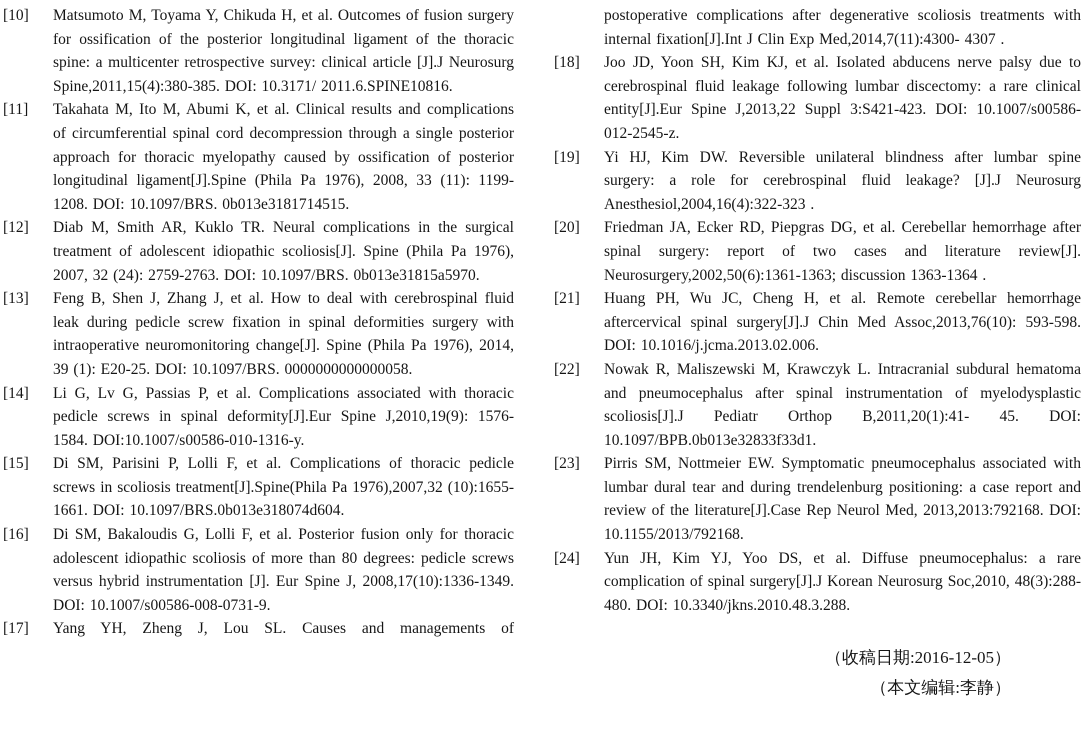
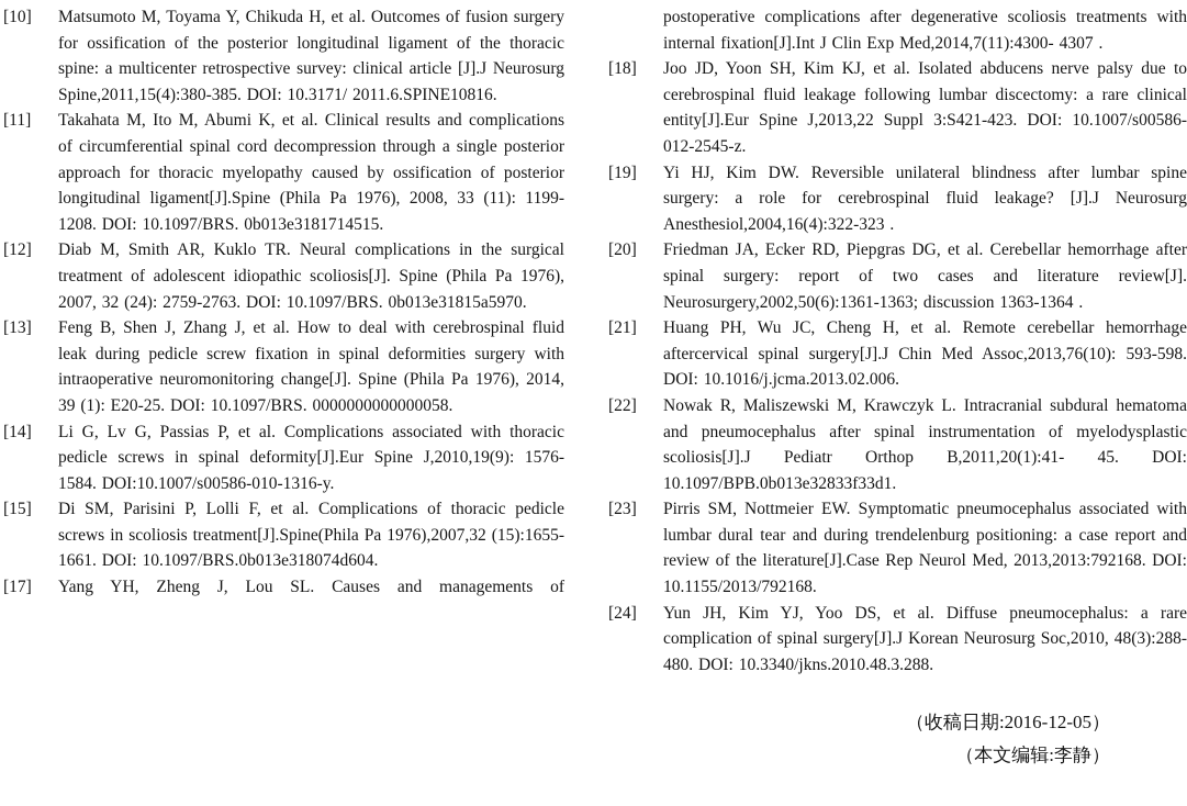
  [10]
  Matsumoto M, Toyama Y, Chikuda H, et al. Outcomes of fusion surgery for ossification of the posterior longitudinal ligament of the thoracic spine: a multicenter retrospective survey: clinical article [J].J Neurosurg Spine,2011,15(4):380-385. DOI: 10.3171/ 2011.6.SPINE10816.
  [11]
  Takahata M, Ito M, Abumi K, et al. Clinical results and complications of circumferential spinal cord decompression through a single posterior approach for thoracic myelopathy caused by ossification of posterior longitudinal ligament[J].Spine (Phila Pa 1976), 2008, 33 (11): 1199-1208. DOI: 10.1097/BRS. 0b013e3181714515.
  [12]
  Diab M, Smith AR, Kuklo TR. Neural complications in the surgical treatment of adolescent idiopathic scoliosis[J]. Spine (Phila Pa 1976), 2007, 32 (24): 2759-2763. DOI: 10.1097/BRS. 0b013e31815a5970.
  [13]
  Feng B, Shen J, Zhang J, et al. How to deal with cerebrospinal fluid leak during pedicle screw fixation in spinal deformities surgery with intraoperative neuromonitoring change[J]. Spine (Phila Pa 1976), 2014, 39 (1): E20-25. DOI: 10.1097/BRS. 0000000000000058.
  [14]
  Li G, Lv G, Passias P, et al. Complications associated with thoracic pedicle screws in spinal deformity[J].Eur Spine J,2010,19(9): 1576-1584. DOI:10.1007/s00586-010-1316-y.
  [15]
- Di SM, Parisini P, Lolli F, et al. Complications of thoracic pedicle screws in scoliosis treatment[J].Spine(Phila Pa 1976),2007,32 (10):1655-1661. DOI: 10.1097/BRS.0b013e318074d604.
+ Di SM, Parisini P, Lolli F, et al. Complications of thoracic pedicle screws in scoliosis treatment[J].Spine(Phila Pa 1976),2007,32 (15):1655-1661. DOI: 10.1097/BRS.0b013e318074d604.
- [16]
- Di SM, Bakaloudis G, Lolli F, et al. Posterior fusion only for thoracic adolescent idiopathic scoliosis of more than 80 degrees: pedicle screws versus hybrid instrumentation [J]. Eur Spine J, 2008,17(10):1336-1349. DOI: 10.1007/s00586-008-0731-9.
  [17]
  Yang YH, Zheng J, Lou SL. Causes and managements of
  postoperative complications after degenerative scoliosis treatments with internal fixation[J].Int J Clin Exp Med,2014,7(11):4300- 4307 .
  [18]
  Joo JD, Yoon SH, Kim KJ, et al. Isolated abducens nerve palsy due to cerebrospinal fluid leakage following lumbar discectomy: a rare clinical entity[J].Eur Spine J,2013,22 Suppl 3:S421-423. DOI: 10.1007/s00586-012-2545-z.
  [19]
  Yi HJ, Kim DW. Reversible unilateral blindness after lumbar spine surgery: a role for cerebrospinal fluid leakage? [J].J Neurosurg Anesthesiol,2004,16(4):322-323 .
  [20]
  Friedman JA, Ecker RD, Piepgras DG, et al. Cerebellar hemorrhage after spinal surgery: report of two cases and literature review[J]. Neurosurgery,2002,50(6):1361-1363; discussion 1363-1364 .
  [21]
  Huang PH, Wu JC, Cheng H, et al. Remote cerebellar hemorrhage aftercervical spinal surgery[J].J Chin Med Assoc,2013,76(10): 593-598. DOI: 10.1016/j.jcma.2013.02.006.
  [22]
  Nowak R, Maliszewski M, Krawczyk L. Intracranial subdural hematoma and pneumocephalus after spinal instrumentation of myelodysplastic scoliosis[J].J Pediatr Orthop B,2011,20(1):41- 45. DOI: 10.1097/BPB.0b013e32833f33d1.
  [23]
  Pirris SM, Nottmeier EW. Symptomatic pneumocephalus associated with lumbar dural tear and during trendelenburg positioning: a case report and review of the literature[J].Case Rep Neurol Med, 2013,2013:792168. DOI: 10.1155/2013/792168.
  [24]
  Yun JH, Kim YJ, Yoo DS, et al. Diffuse pneumocephalus: a rare complication of spinal surgery[J].J Korean Neurosurg Soc,2010, 48(3):288-480. DOI: 10.3340/jkns.2010.48.3.288.
  （收稿日期:2016-12-05）
  （本文编辑:李静）
